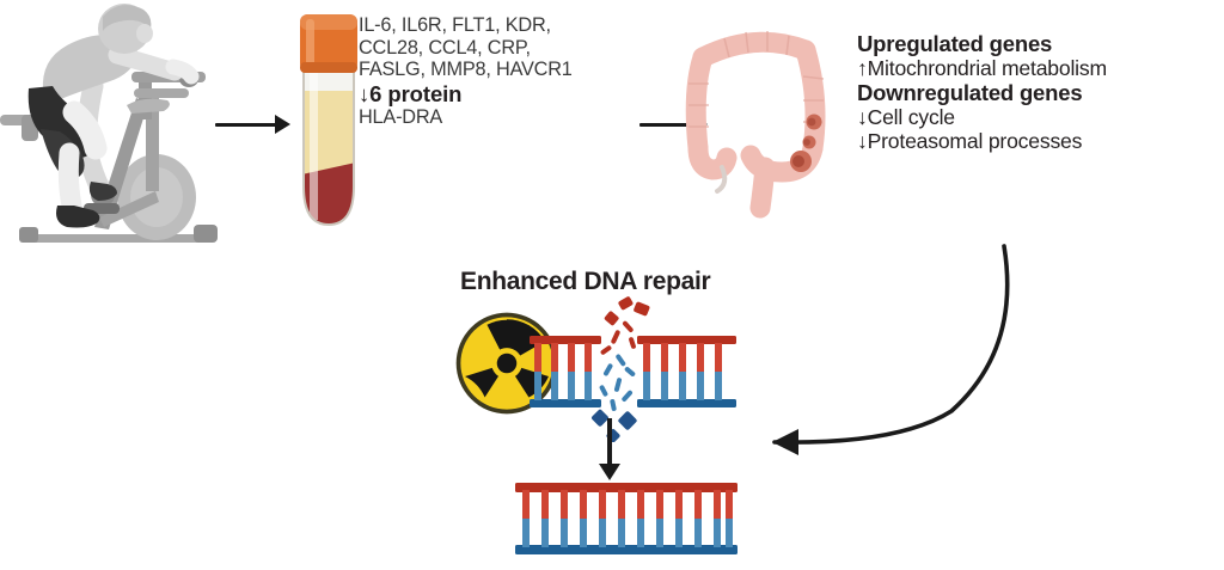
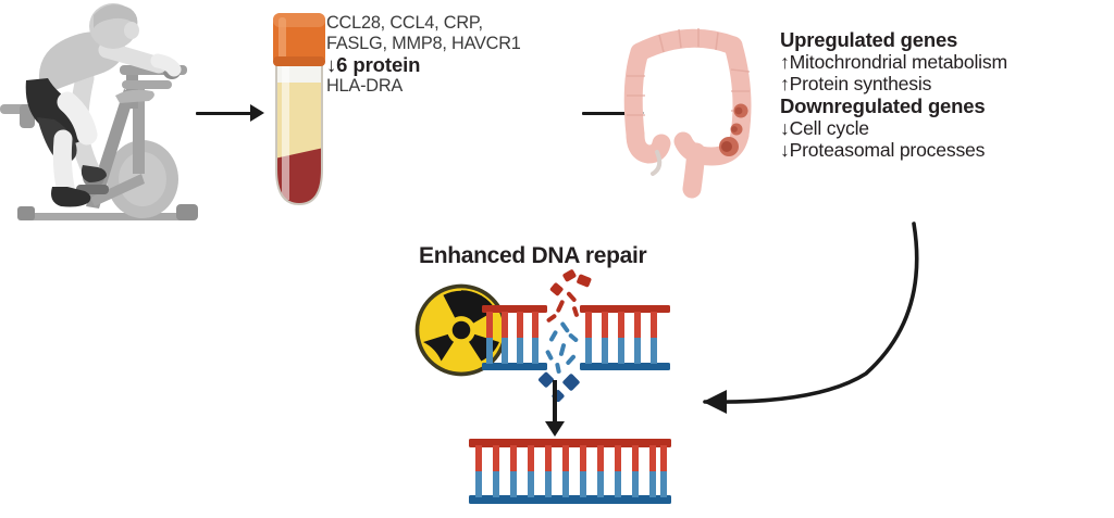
- IL-6, IL6R, FLT1, KDR,
  CCL28, CCL4, CRP,
  FASLG, MMP8, HAVCR1
  ↓6 protein
  HLA-DRA
  Upregulated genes
  ↑Mitochrondrial metabolism
+ ↑Protein synthesis
  Downregulated genes
  ↓Cell cycle
  ↓Proteasomal processes
  Enhanced DNA repair
